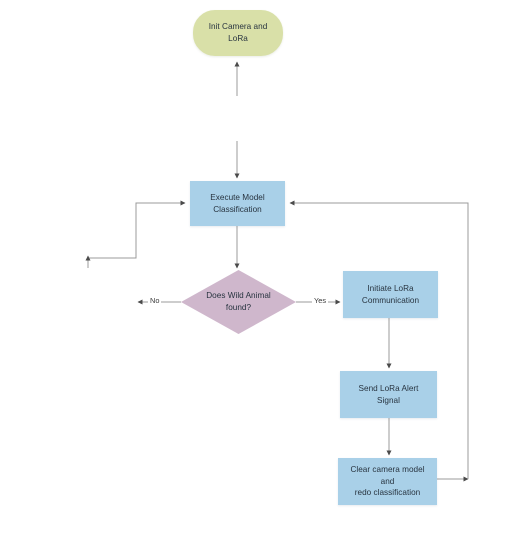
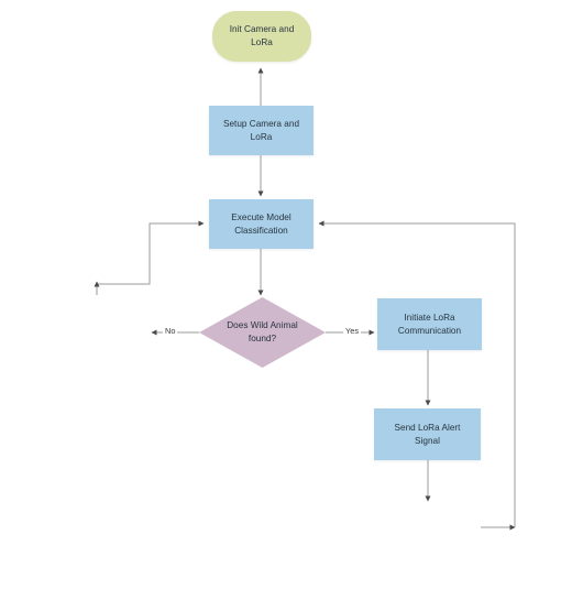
  Init Camera and
  LoRa
+ Setup Camera and LoRa
  Execute Model
  Classification
  Does Wild Animal
  found?
  Initiate LoRa
  Communication
  Send LoRa Alert Signal
- Clear camera model and
- redo classification
  No
  Yes
